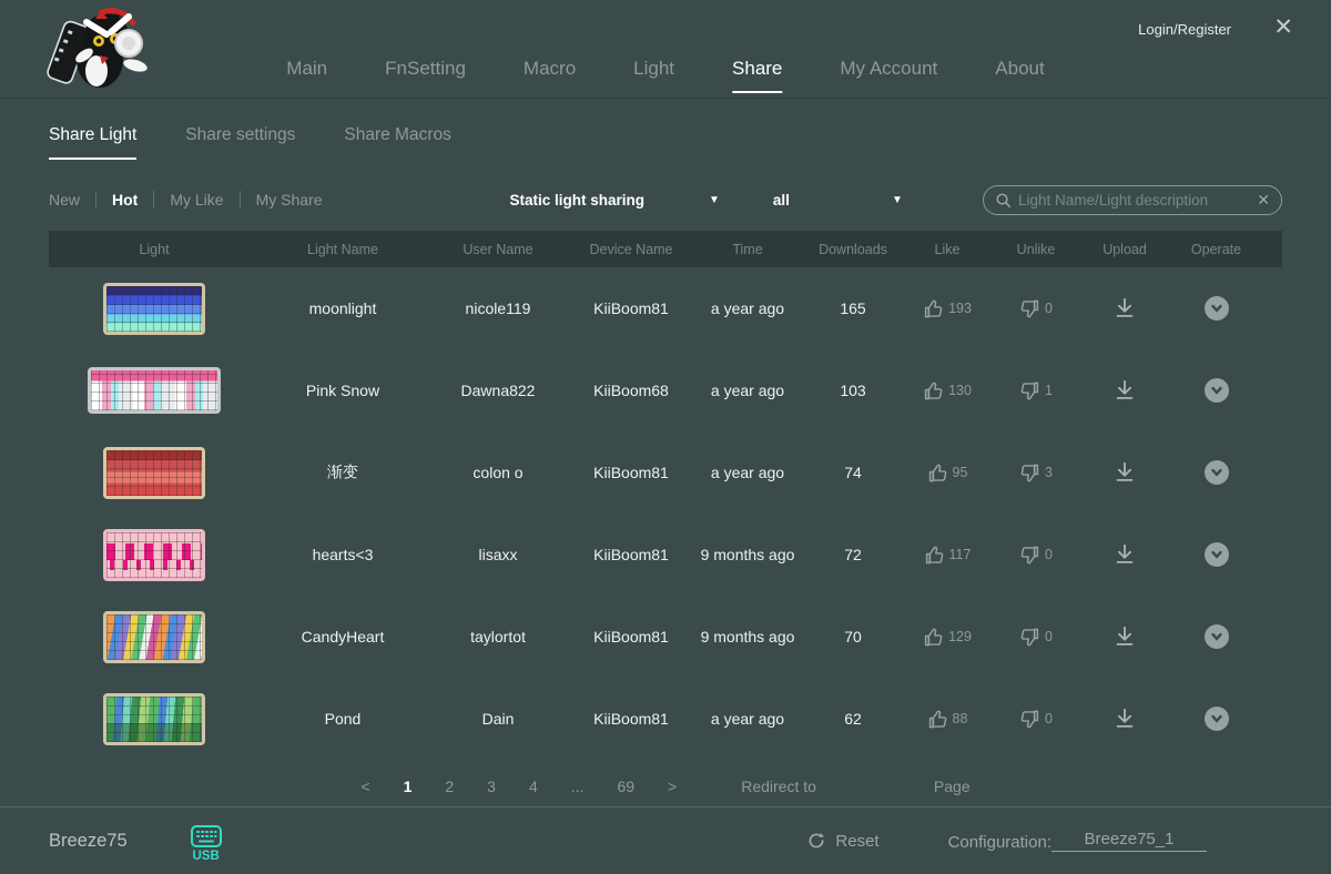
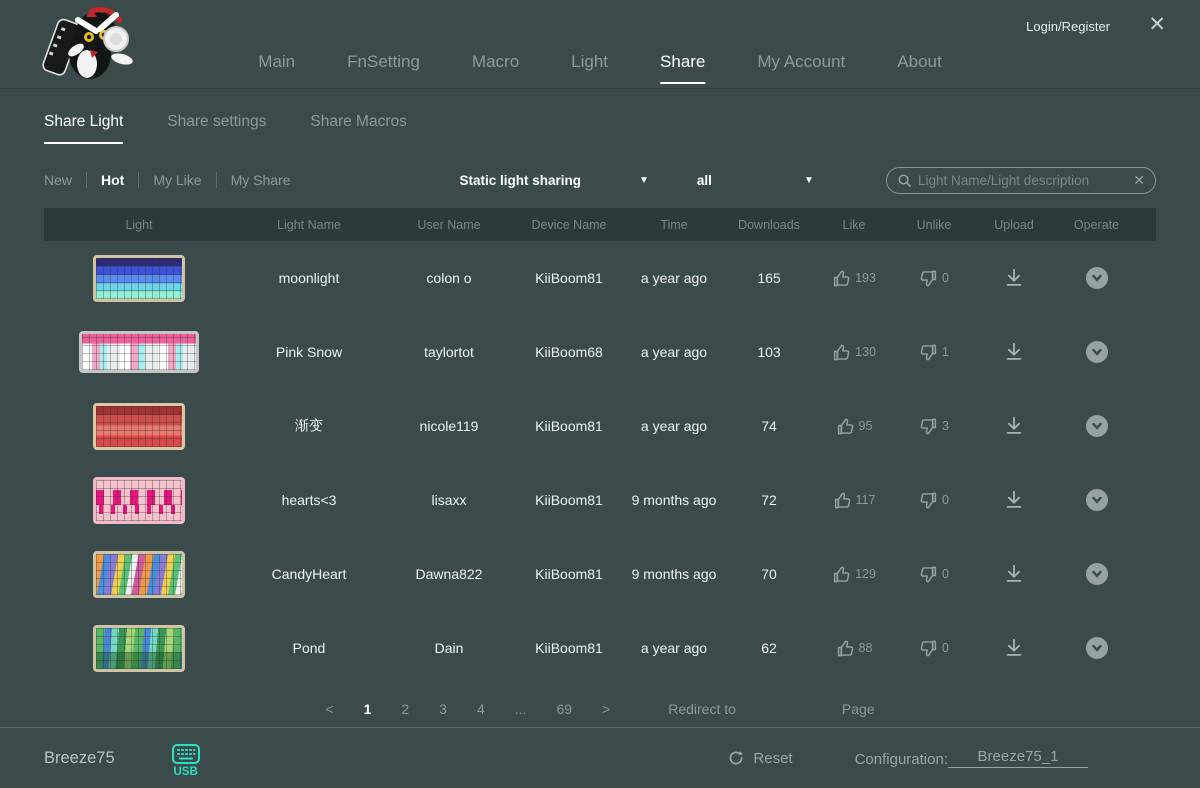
  Main
  FnSetting
  Macro
  Light
  Share
  My Account
  About
  Login/Register
  ✕
  Share Light
  Share settings
  Share Macros
  New
  Hot
  My Like
  My Share
  Static light sharing
  ▼
  all
  ▼
  Light Name/Light description
  ✕
  Light
  Light Name
  User Name
  Device Name
  Time
  Downloads
  Like
  Unlike
  Upload
  Operate
  moonlight
- nicole119
+ colon o
  KiiBoom81
  a year ago
  165
  193
  0
  Pink Snow
- Dawna822
+ taylortot
  KiiBoom68
  a year ago
  103
  130
  1
  渐变
- colon o
+ nicole119
  KiiBoom81
  a year ago
  74
  95
  3
  hearts<3
  lisaxx
  KiiBoom81
  9 months ago
  72
  117
  0
  CandyHeart
- taylortot
+ Dawna822
  KiiBoom81
  9 months ago
  70
  129
  0
  Pond
  Dain
  KiiBoom81
  a year ago
  62
  88
  0
  <
  1
  2
  3
  4
  ...
  69
  >
  Redirect to
  Page
  Breeze75
  USB
  Reset
  Configuration:
  Breeze75_1
